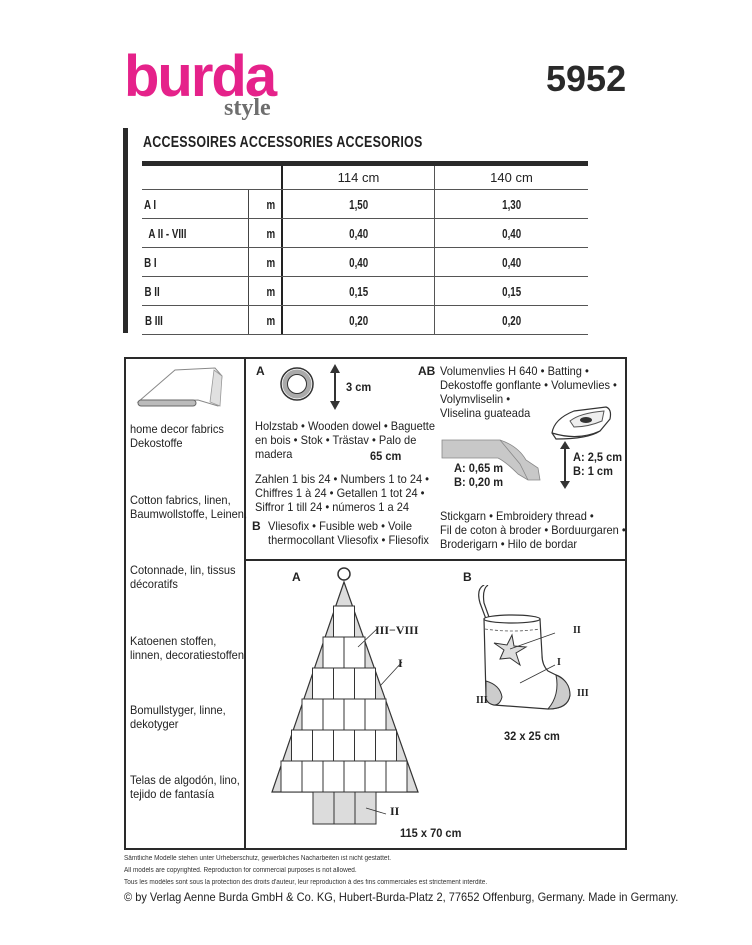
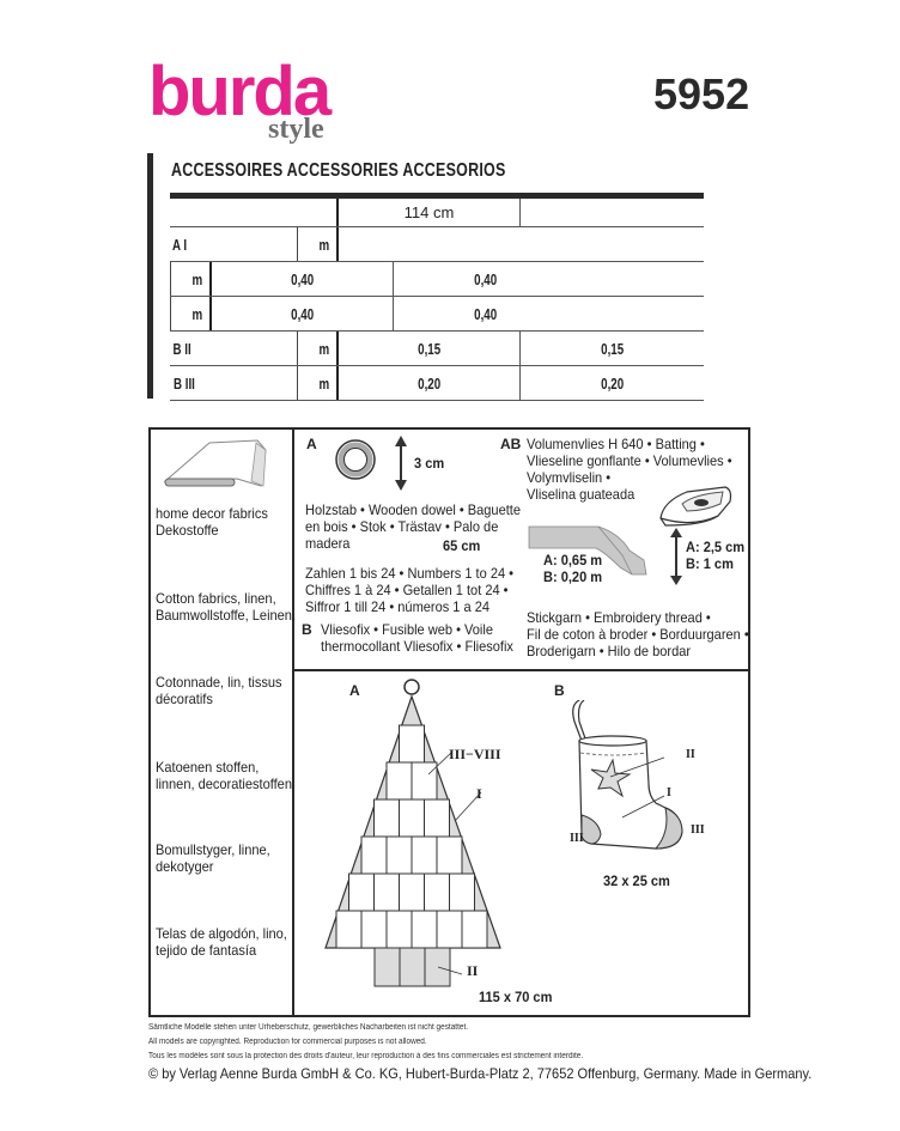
  burda
  style
  5952
  ACCESSOIRES ACCESSORIES ACCESORIOS
  114 cm
- 140 cm
  A I
  m
- 1,50
- 1,30
- A II - VIII
  m
  0,40
  0,40
- B I
  m
  0,40
  0,40
  B II
  m
  0,15
  0,15
  B III
  m
  0,20
  0,20
  home decor fabrics
  Dekostoffe
  Cotton fabrics, linen,
  Baumwollstoffe, Leinen,
  Cotonnade, lin, tissus
  décoratifs
  Katoenen stoffen,
  linnen, decoratiestoffen
  Bomullstyger, linne,
  dekotyger
  Telas de algodón, lino,
  tejido de fantasía
  A
  3 cm
  Holzstab • Wooden dowel • Baguette
  en bois • Stok • Trästav • Palo de
  madera
  65 cm
  Zahlen 1 bis 24 • Numbers 1 to 24 •
  Chiffres 1 à 24 • Getallen 1 tot 24 •
  Siffror 1 till 24 • números 1 a 24
  B
  Vliesofix • Fusible web • Voile
  thermocollant Vliesofix • Fliesofix
  AB
  Volumenvlies H 640 • Batting •
- Dekostoffe gonflante • Volumevlies •
+ Vlieseline gonflante • Volumevlies •
  Volymvliselin •
  Vliselina guateada
  A: 0,65 m
  B: 0,20 m
  A: 2,5 cm
  B: 1 cm
  Stickgarn • Embroidery thread •
  Fil de coton à broder • Borduurgaren •
  Broderigarn • Hilo de bordar
  A
  III−VIII
  I
  II
  115 x 70 cm
  B
  II
  I
  III
  III
  32 x 25 cm
  © by Verlag Aenne Burda GmbH & Co. KG, Hubert-Burda-Platz 2, 77652 Offenburg, Germany. Made in Germany.
